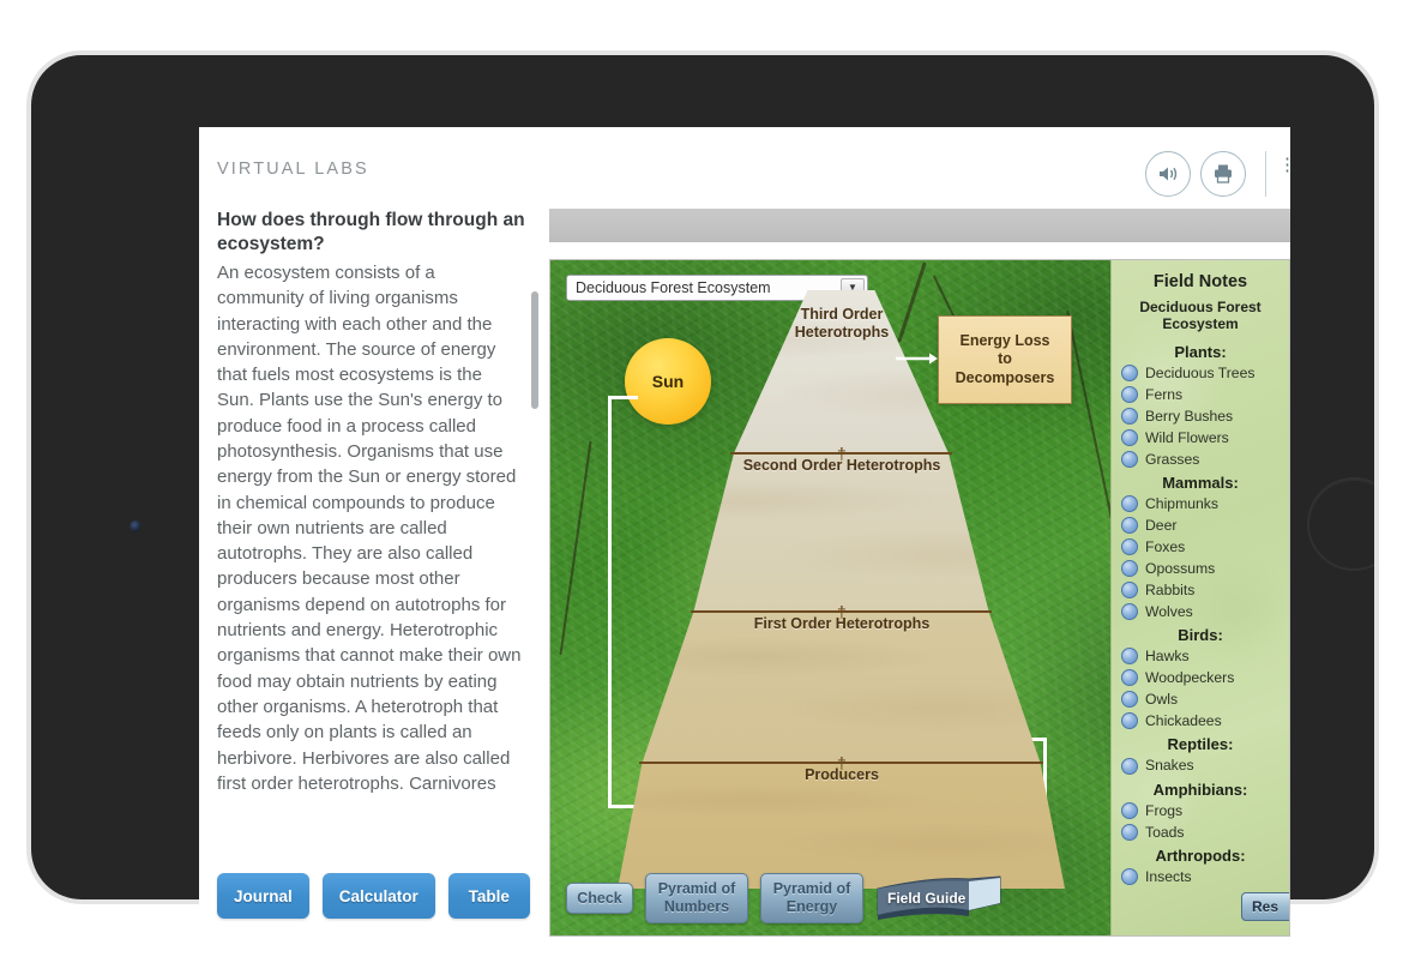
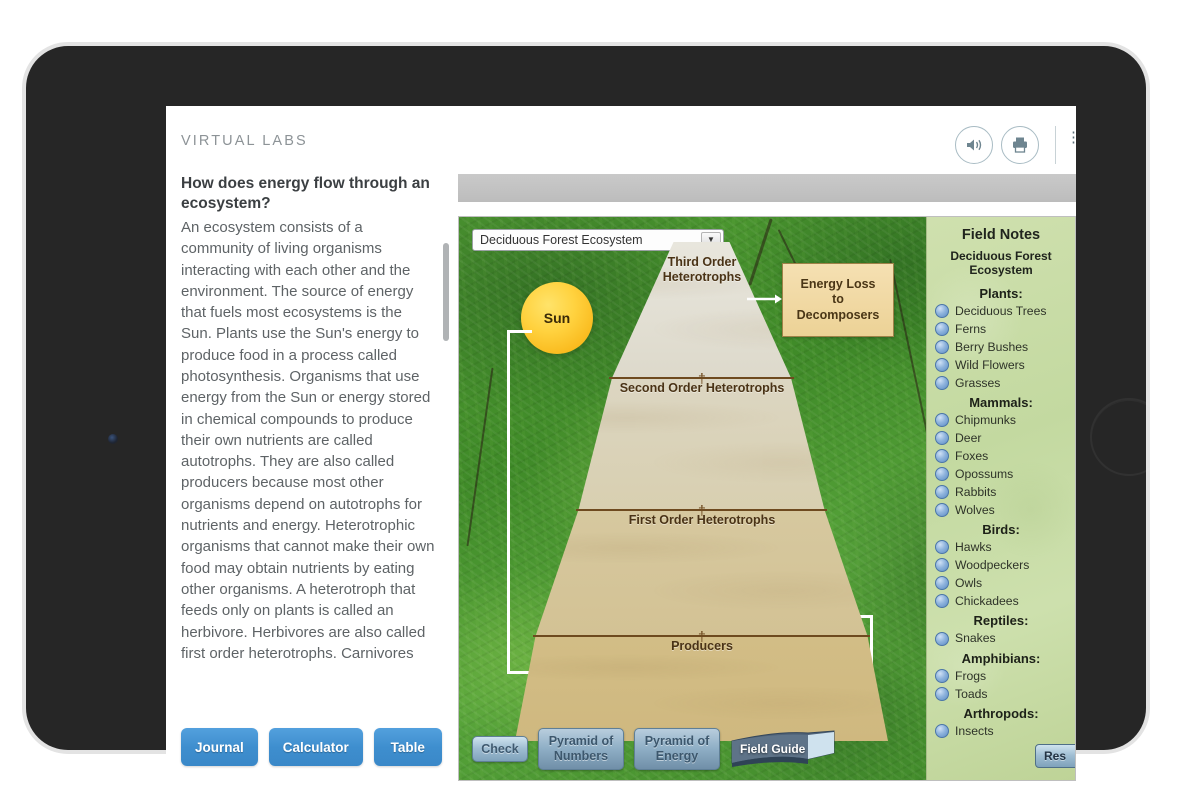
  VIRTUAL LABS
  ⋮
- How does through flow through an ecosystem?
+ How does energy flow through an ecosystem?
  An ecosystem consists of a community of living organisms interacting with each other and the environment. The source of energy that fuels most ecosystems is the Sun. Plants use the Sun's energy to produce food in a process called photosynthesis. Organisms that use energy from the Sun or energy stored in chemical compounds to produce their own nutrients are called autotrophs. They are also called producers because most other organisms depend on autotrophs for nutrients and energy. Heterotrophic organisms that cannot make their own food may obtain nutrients by eating other organisms. A heterotroph that feeds only on plants is called an herbivore. Herbivores are also called first order heterotrophs. Carnivores
  Journal
  Calculator
  Table
  Deciduous Forest Ecosystem
  ▼
  Sun
  †
  †
  †
  Third Order
  Heterotrophs
  Second Order Heterotrophs
  First Order Heterotrophs
  Producers
  Energy Loss
  to
  Decomposers
  Field Notes
  Deciduous Forest
  Ecosystem
  Plants:
  Deciduous Trees
  Ferns
  Berry Bushes
  Wild Flowers
  Grasses
  Mammals:
  Chipmunks
  Deer
  Foxes
  Opossums
  Rabbits
  Wolves
  Birds:
  Hawks
  Woodpeckers
  Owls
  Chickadees
  Reptiles:
  Snakes
  Amphibians:
  Frogs
  Toads
  Arthropods:
  Insects
  Res
  Check
  Pyramid of
  Numbers
  Pyramid of
  Energy
  Field Guide
